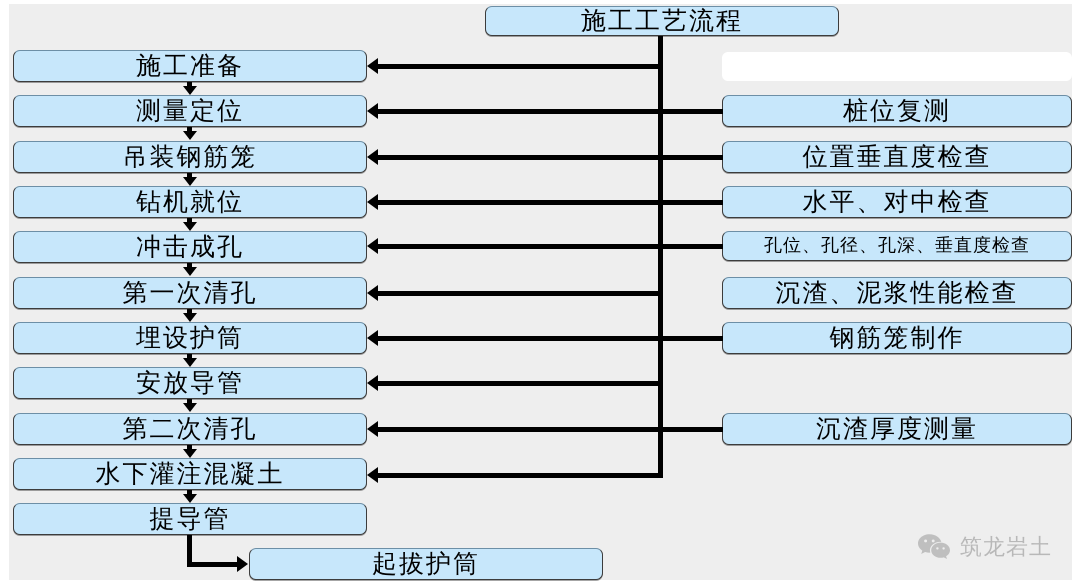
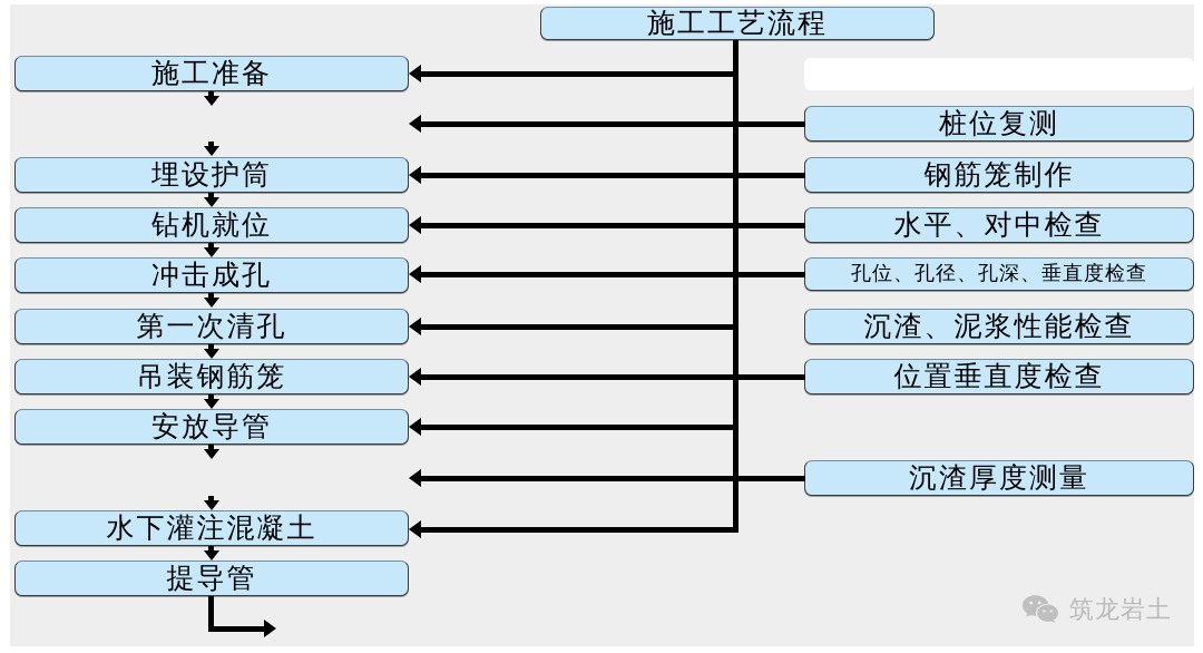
  施工工艺流程
  施工准备
- 测量定位
- 吊装钢筋笼
+ 埋设护筒
  钻机就位
  冲击成孔
  第一次清孔
- 埋设护筒
+ 吊装钢筋笼
  安放导管
- 第二次清孔
  水下灌注混凝土
  提导管
- 起拔护筒
  桩位复测
- 位置垂直度检查
+ 钢筋笼制作
  水平、对中检查
  孔位、孔径、孔深、垂直度检查
  沉渣、泥浆性能检查
- 钢筋笼制作
+ 位置垂直度检查
  沉渣厚度测量
  筑龙岩土
